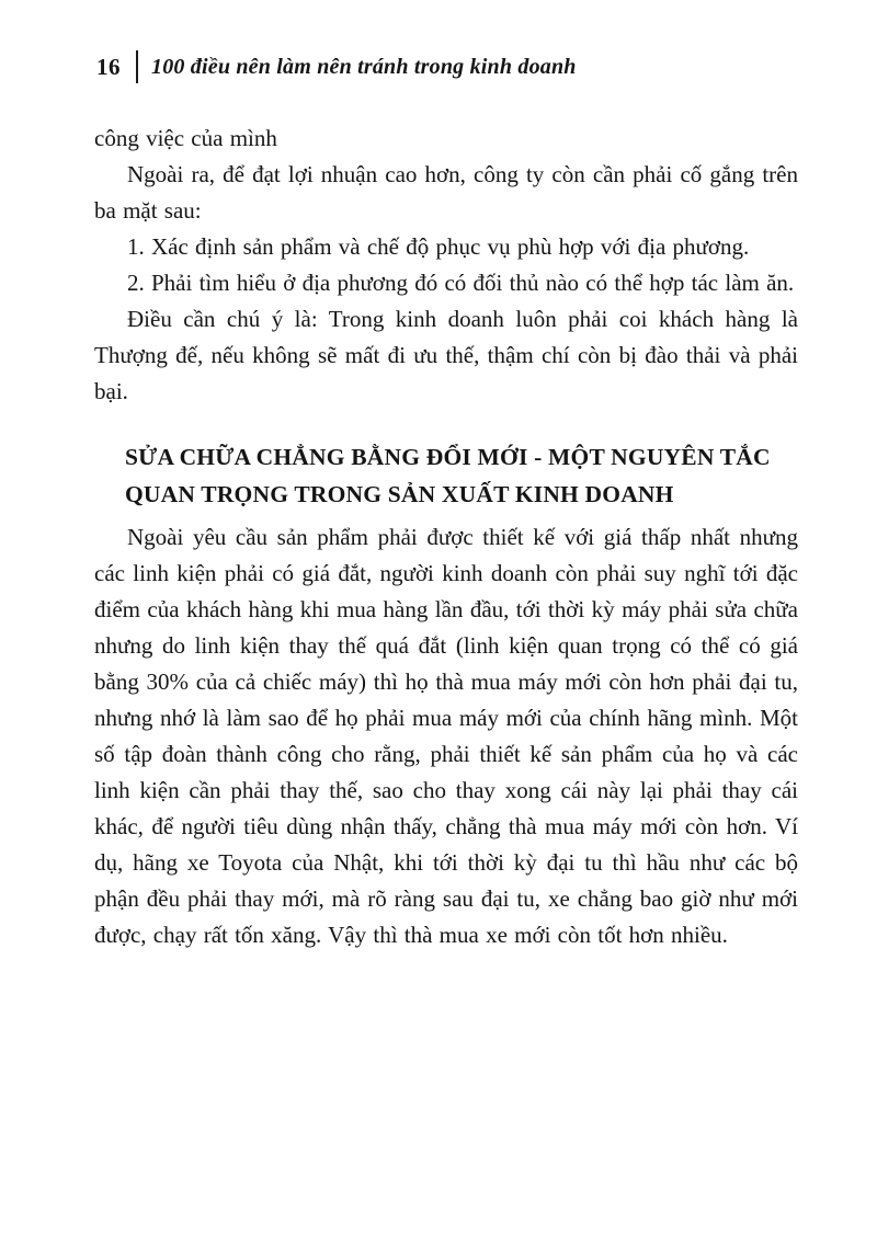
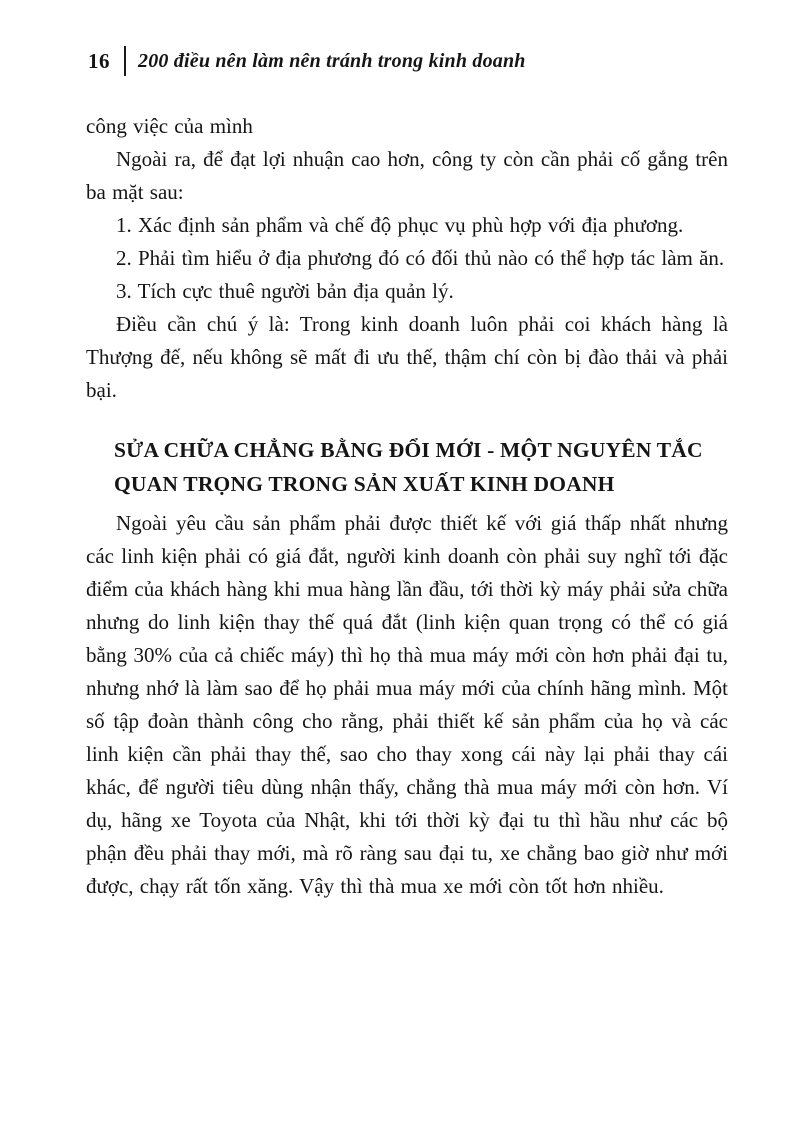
  16
- 100 điều nên làm nên tránh trong kinh doanh
+ 200 điều nên làm nên tránh trong kinh doanh
  công việc của mình
  Ngoài ra, để đạt lợi nhuận cao hơn, công ty còn cần phải cố gắng trên ba mặt sau:
  1. Xác định sản phẩm và chế độ phục vụ phù hợp với địa phương.
  2. Phải tìm hiểu ở địa phương đó có đối thủ nào có thể hợp tác làm ăn.
+ 3. Tích cực thuê người bản địa quản lý.
  Điều cần chú ý là: Trong kinh doanh luôn phải coi khách hàng là Thượng đế, nếu không sẽ mất đi ưu thế, thậm chí còn bị đào thải và phải bại.
  SỬA CHỮA CHẲNG BẰNG ĐỔI MỚI - MỘT NGUYÊN TẮC QUAN TRỌNG TRONG SẢN XUẤT KINH DOANH
  Ngoài yêu cầu sản phẩm phải được thiết kế với giá thấp nhất nhưng các linh kiện phải có giá đắt, người kinh doanh còn phải suy nghĩ tới đặc điểm của khách hàng khi mua hàng lần đầu, tới thời kỳ máy phải sửa chữa nhưng do linh kiện thay thế quá đắt (linh kiện quan trọng có thể có giá bằng 30% của cả chiếc máy) thì họ thà mua máy mới còn hơn phải đại tu, nhưng nhớ là làm sao để họ phải mua máy mới của chính hãng mình. Một số tập đoàn thành công cho rằng, phải thiết kế sản phẩm của họ và các linh kiện cần phải thay thế, sao cho thay xong cái này lại phải thay cái khác, để người tiêu dùng nhận thấy, chẳng thà mua máy mới còn hơn. Ví dụ, hãng xe Toyota của Nhật, khi tới thời kỳ đại tu thì hầu như các bộ phận đều phải thay mới, mà rõ ràng sau đại tu, xe chẳng bao giờ như mới được, chạy rất tốn xăng. Vậy thì thà mua xe mới còn tốt hơn nhiều.
